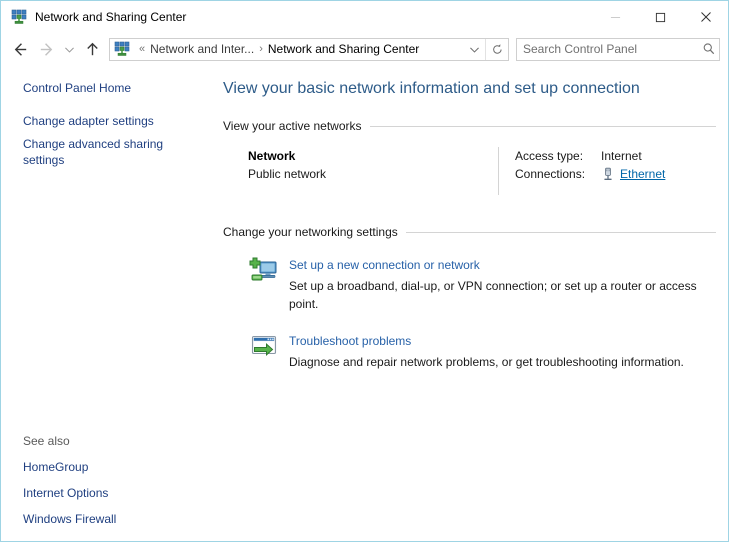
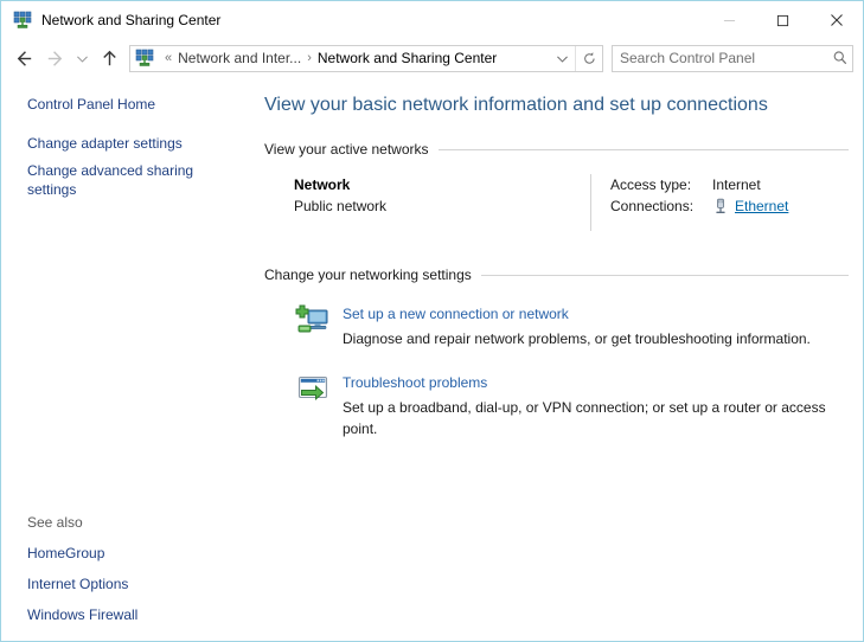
  Network and Sharing Center
  «
  Network and Inter...
  ›
  Network and Sharing Center
  Search Control Panel
  Control Panel Home
  Change adapter settings
  Change advanced sharing settings
  See also
  HomeGroup
  Internet Options
  Windows Firewall
- View your basic network information and set up connection
+ View your basic network information and set up connections
  View your active networks
  Network
  Public network
  Access type:
  Internet
  Connections:
  Ethernet
  Change your networking settings
  Set up a new connection or network
- Set up a broadband, dial-up, or VPN connection; or set up a router or access point.
+ Diagnose and repair network problems, or get troubleshooting information.
  Troubleshoot problems
- Diagnose and repair network problems, or get troubleshooting information.
+ Set up a broadband, dial-up, or VPN connection; or set up a router or access point.
